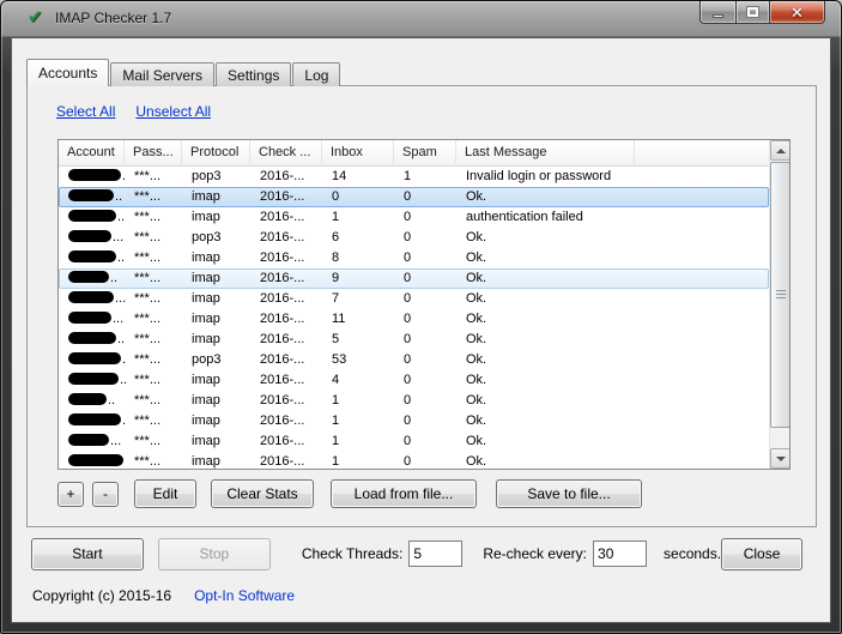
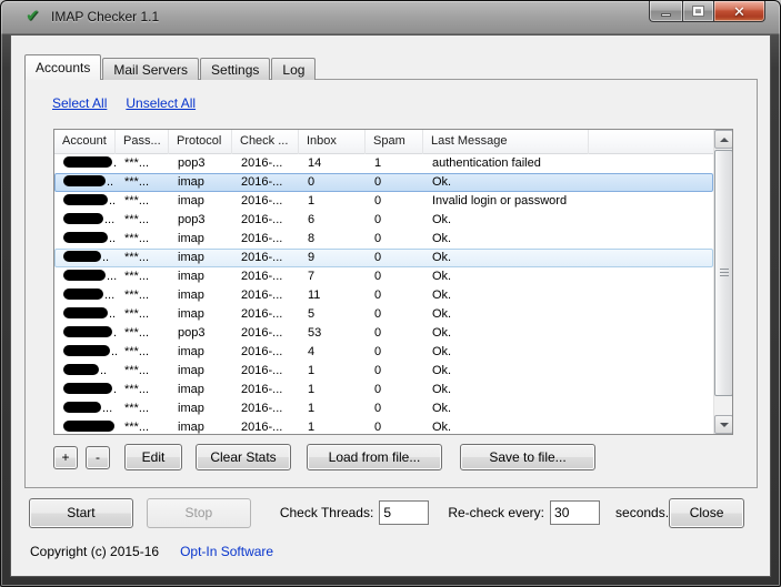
- IMAP Checker 1.7
+ IMAP Checker 1.1
  ✕
  Accounts
  Mail Servers
  Settings
  Log
  Select All
  Unselect All
  Account
  Pass...
  Protocol
  Check ...
  Inbox
  Spam
  Last Message
  ***...
  pop3
  2016-...
  14
  1
- Invalid login or password
+ authentication failed
  ..
  ***...
  imap
  2016-...
  0
  0
  Ok.
  ..
  ***...
  imap
  2016-...
  1
  0
- authentication failed
+ Invalid login or password
  ...
  ***...
  pop3
  2016-...
  6
  0
  Ok.
  ***...
  imap
  2016-...
  8
  0
  Ok.
  ..
  ***...
  imap
  2016-...
  9
  0
  Ok.
  ...
  ***...
  imap
  2016-...
  7
  0
  Ok.
  ...
  ***...
  imap
  2016-...
  11
  0
  Ok.
  ..
  ***...
  imap
  2016-...
  5
  0
  Ok.
  ***...
  pop3
  2016-...
  53
  0
  Ok.
  ***...
  imap
  2016-...
  4
  0
  Ok.
  ..
  ***...
  imap
  2016-...
  1
  0
  Ok.
  ***...
  imap
  2016-...
  1
  0
  Ok.
  ...
  ***...
  imap
  2016-...
  1
  0
  Ok.
  ***...
  imap
  2016-...
  1
  0
  Ok.
  +
  -
  Edit
  Clear Stats
  Load from file...
  Save to file...
  Start
  Stop
  Check Threads:
  5
  Re-check every:
  30
  seconds.
  Close
  Copyright (c) 2015-16
  Opt-In Software
